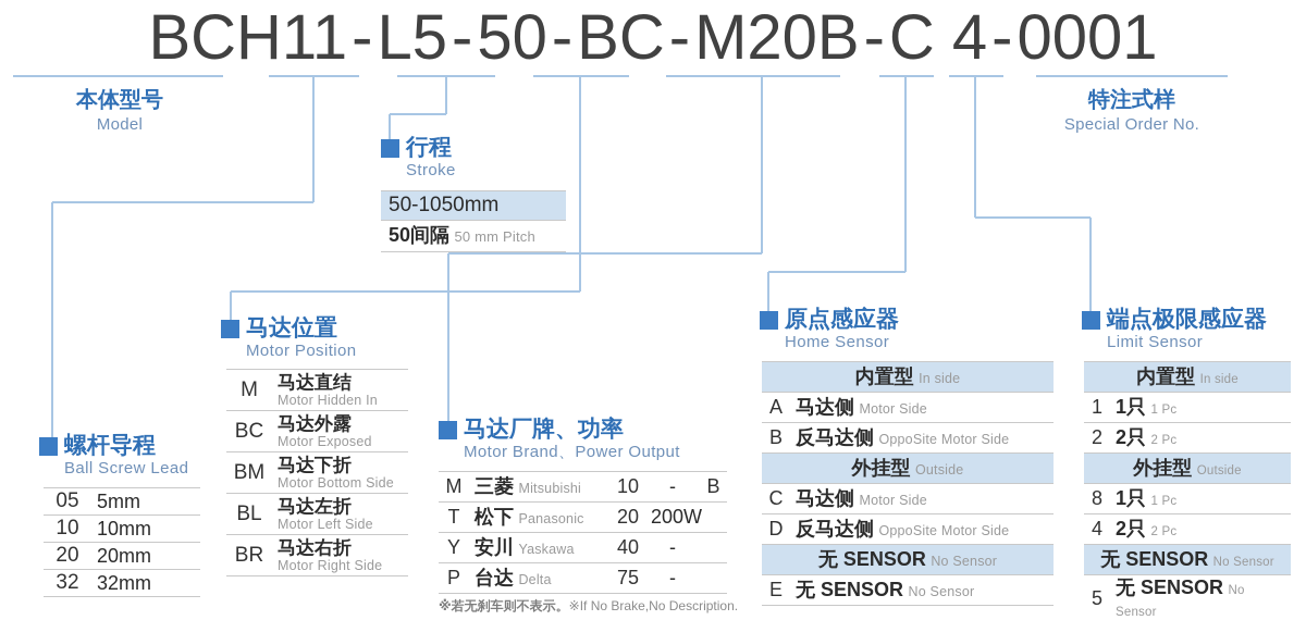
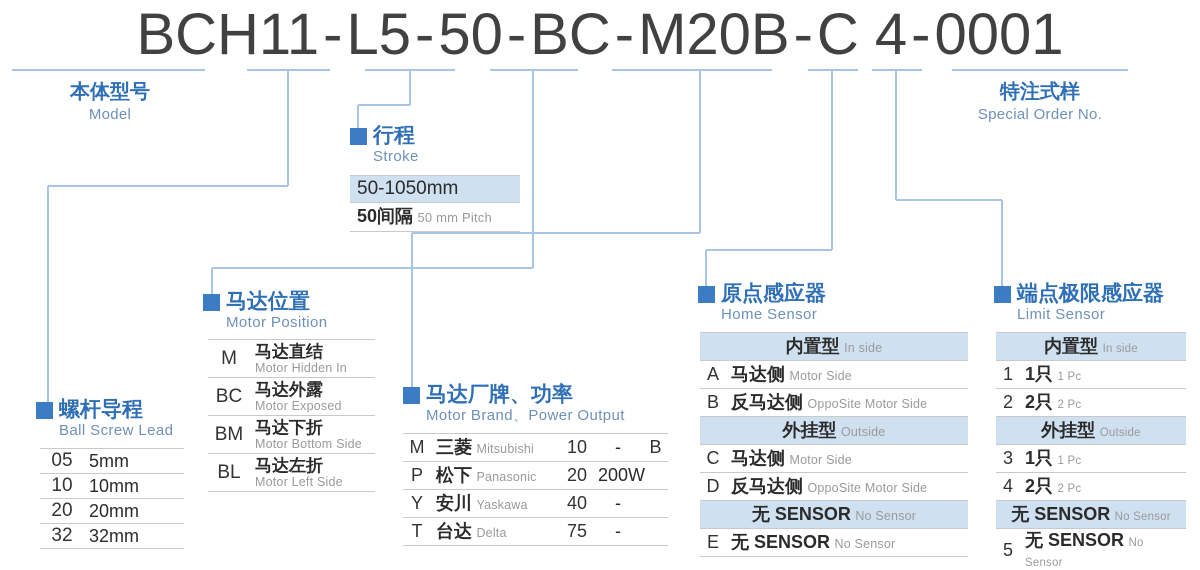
  BCH11
  -
  L5
  -
  50
  -
  BC
  -
  M20B
  -
  C 4
  -
  0001
  本体型号
  Model
  特注式样
  Special Order No.
  行程
  Stroke
  50-1050mm
  50间隔 50 mm Pitch
  螺杆导程
  Ball Screw Lead
  05	5mm
  10	10mm
  20	20mm
  32	32mm
  马达位置
  Motor Position
  M	马达直结Motor Hidden In
  BC	马达外露Motor Exposed
  BM	马达下折Motor Bottom Side
  BL	马达左折Motor Left Side
- BR	马达右折Motor Right Side
  马达厂牌、功率
  Motor Brand、Power Output
  M	三菱 Mitsubishi	10	-	B
- T	松下 Panasonic	20	200W
+ P	松下 Panasonic	20	200W
  Y	安川 Yaskawa	40	-
- P	台达 Delta	75	-
+ T	台达 Delta	75	-
- ※若无刹车则不表示。※If No Brake,No Description.
  原点感应器
  Home Sensor
  内置型 In side
  A	马达侧 Motor Side
  B	反马达侧 OppoSite Motor Side
  外挂型 Outside
  C	马达侧 Motor Side
  D	反马达侧 OppoSite Motor Side
  无 SENSOR No Sensor
  E	无 SENSOR No Sensor
  端点极限感应器
  Limit Sensor
  内置型 In side
  1	1只 1 Pc
  2	2只 2 Pc
  外挂型 Outside
- 8	1只 1 Pc
+ 3	1只 1 Pc
  4	2只 2 Pc
  无 SENSOR No Sensor
  5	无 SENSOR No Sensor
